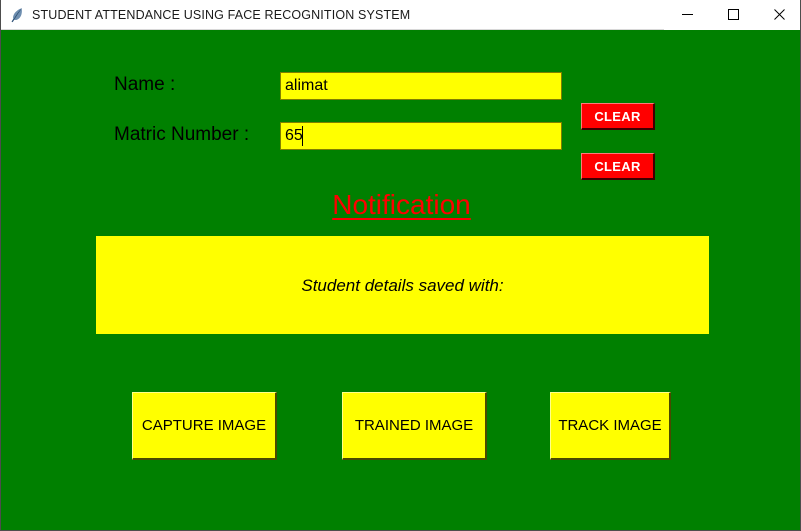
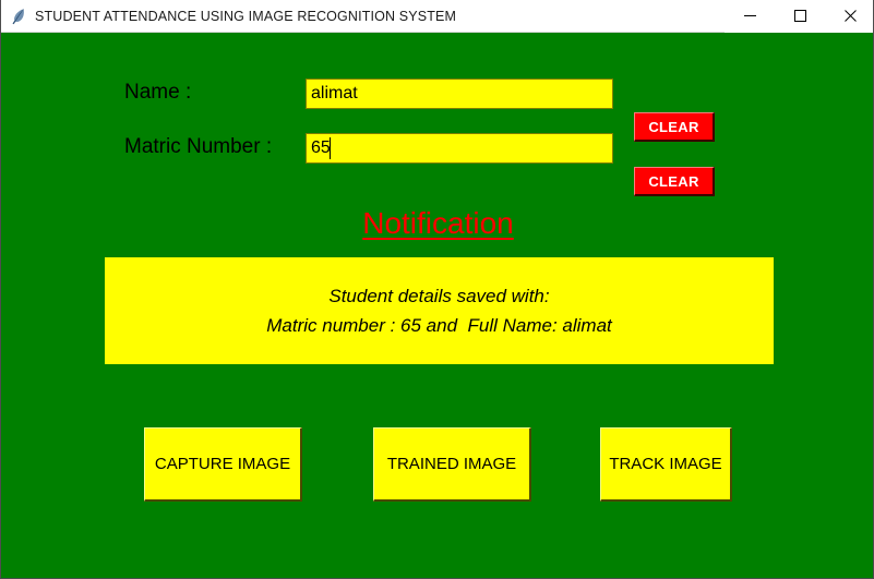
- STUDENT ATTENDANCE USING FACE RECOGNITION SYSTEM
+ STUDENT ATTENDANCE USING IMAGE RECOGNITION SYSTEM
  Name :
  alimat
  CLEAR
  Matric Number :
  65
  CLEAR
  Notification
  Student details saved with:
+ Matric number : 65 and Full Name: alimat
  CAPTURE IMAGE
  TRAINED IMAGE
  TRACK IMAGE
